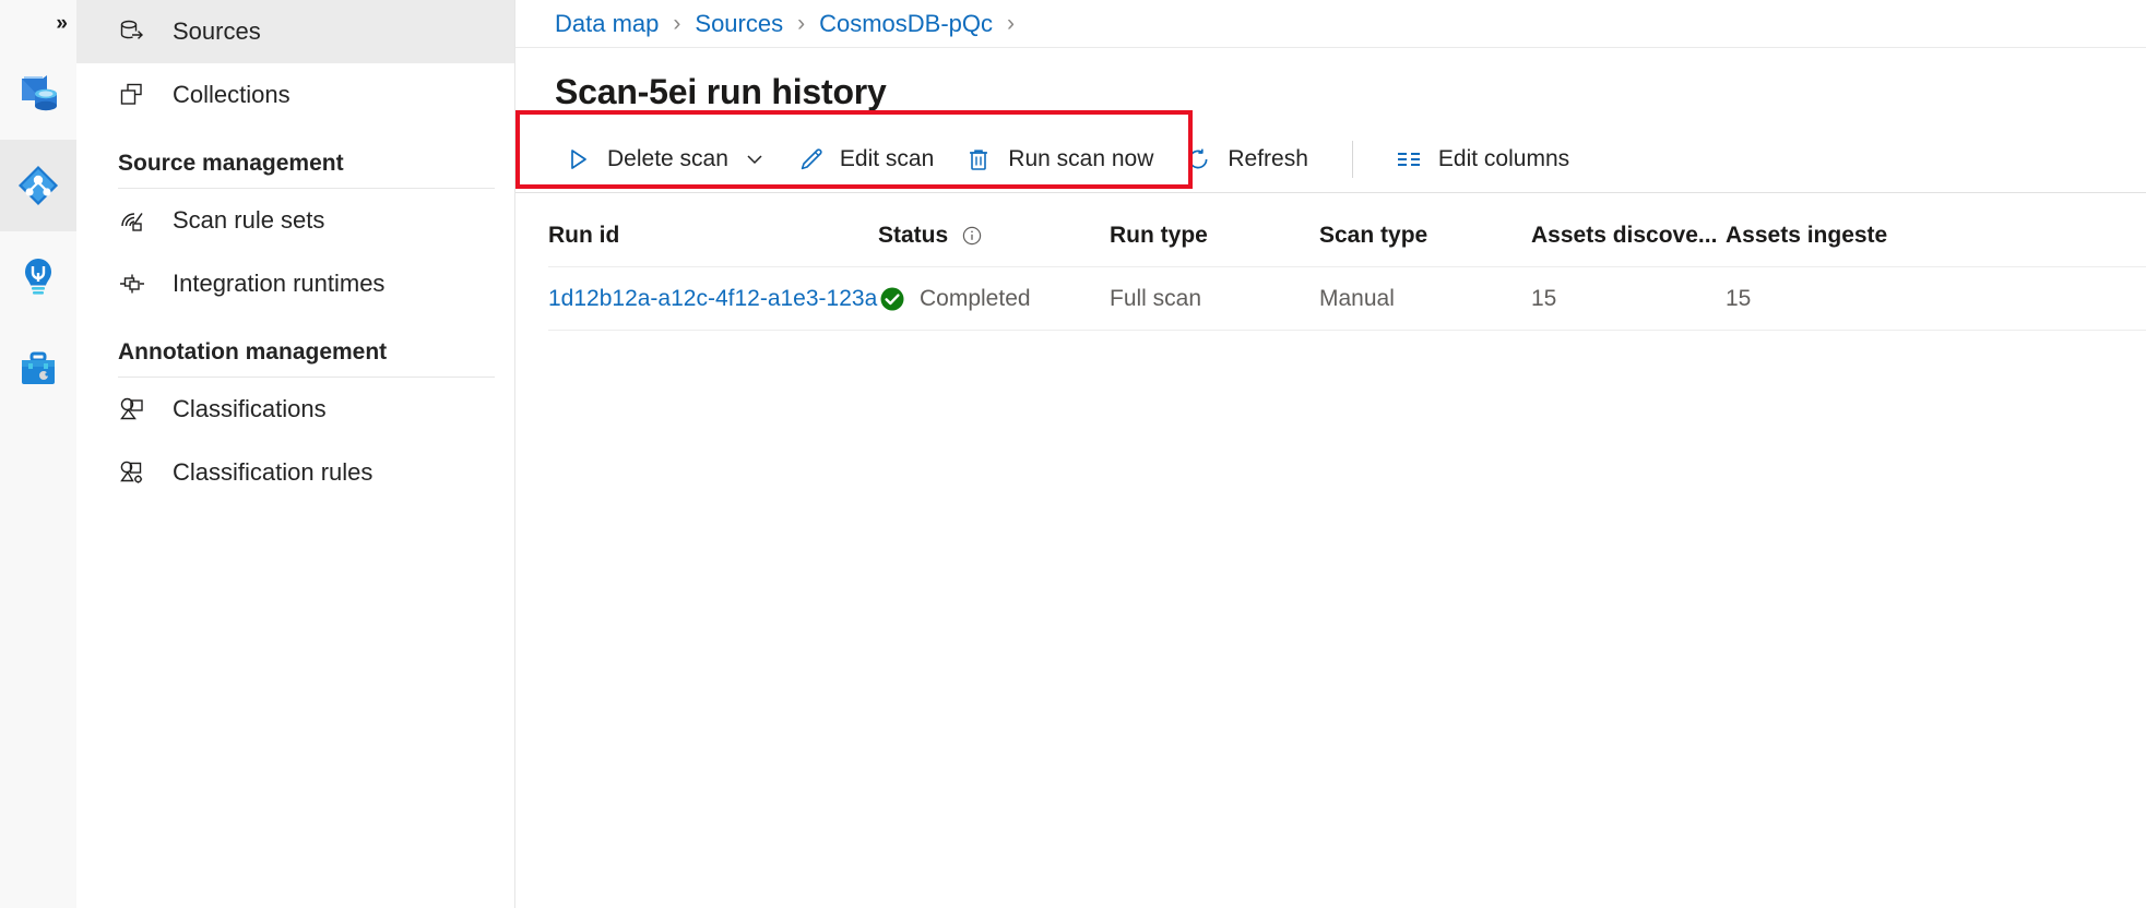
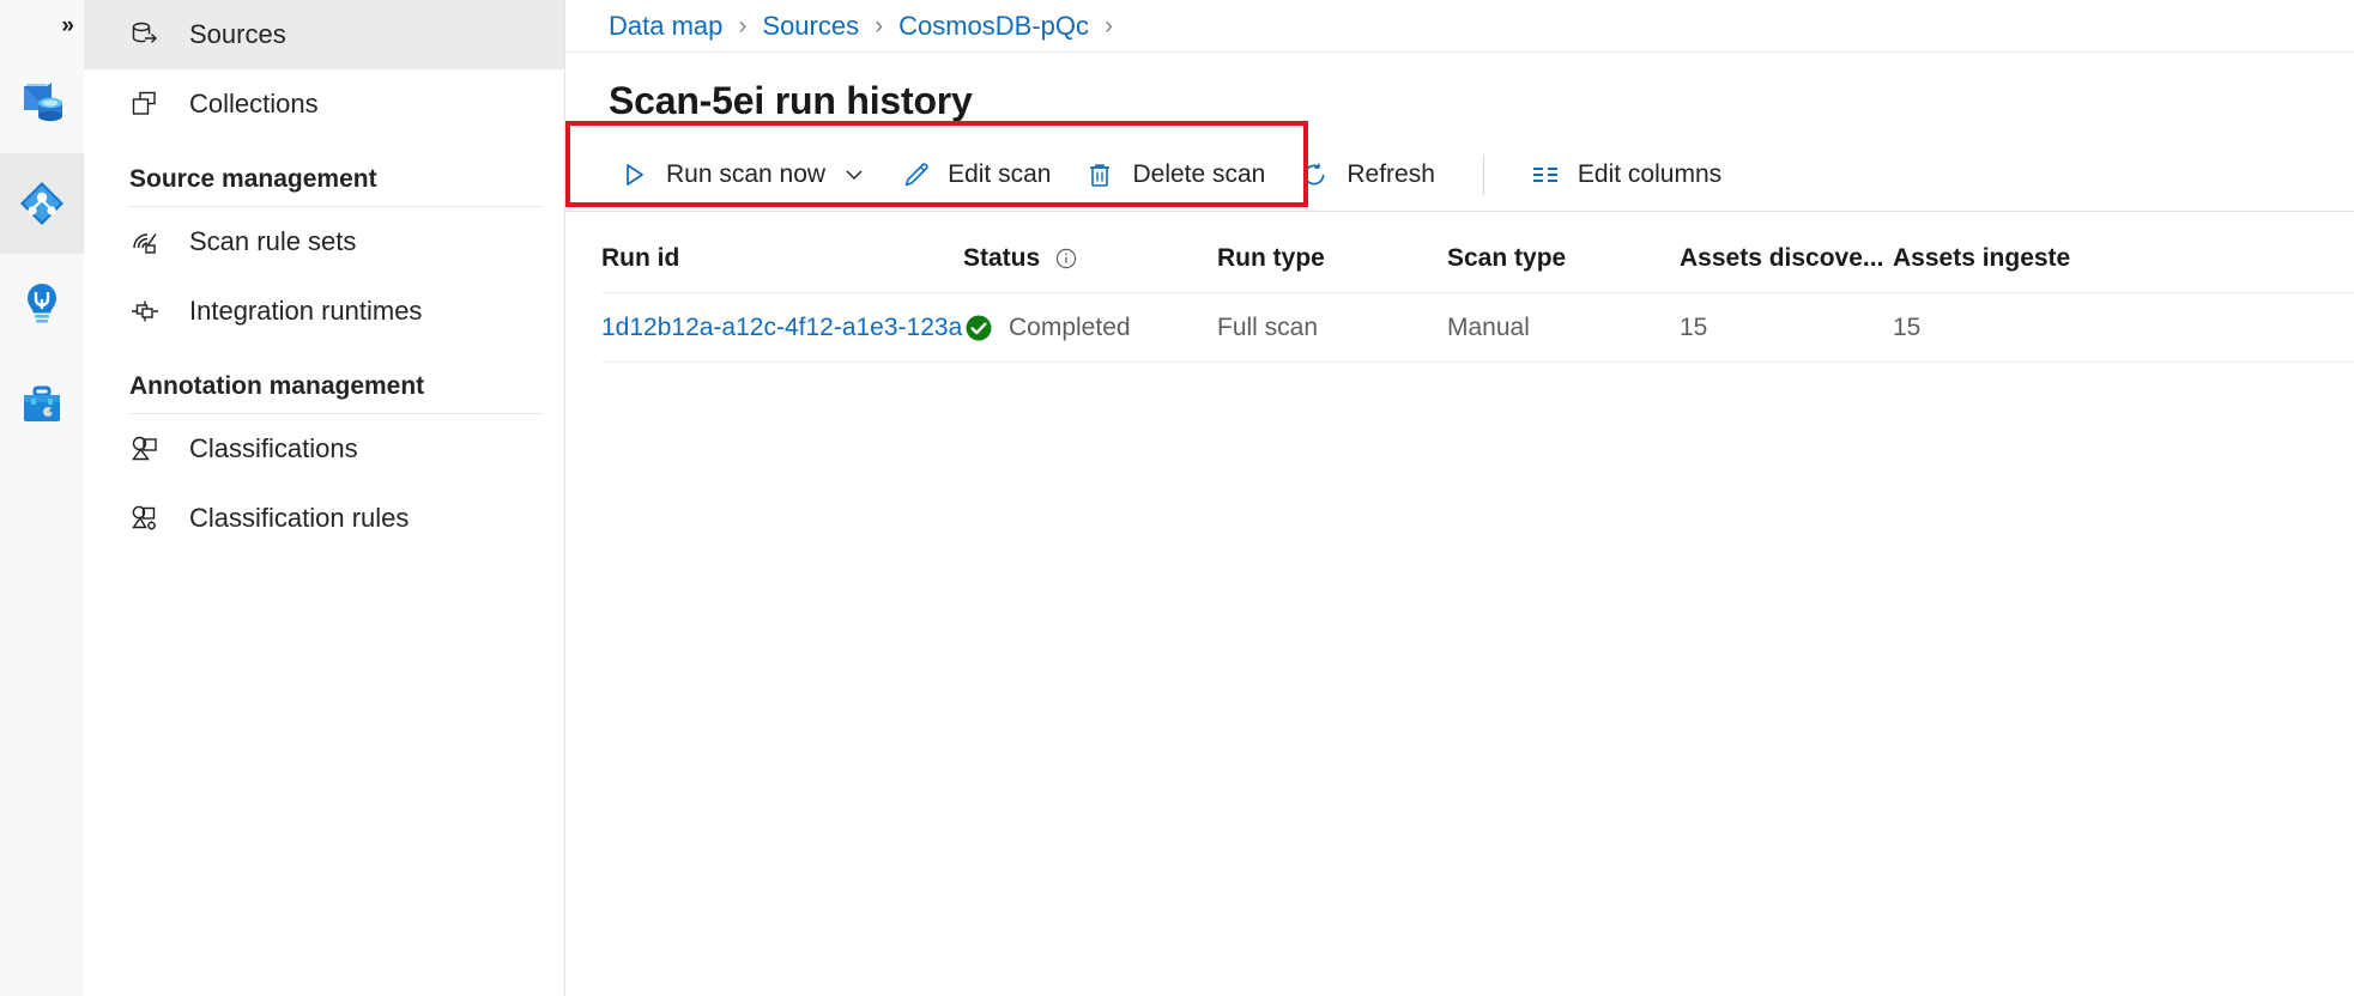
  »
  Sources
  Collections
  Source management
  Scan rule sets
  Integration runtimes
  Annotation management
  Classifications
  Classification rules
  Data map
  ›
  Sources
  ›
  CosmosDB-pQc
  ›
  Scan-5ei run history
- Delete scan
+ Run scan now
  Edit scan
- Run scan now
+ Delete scan
  Refresh
  Edit columns
  Run id
  Status
  Run type
  Scan type
  Assets discove...
  Assets ingeste
  1d12b12a-a12c-4f12-a1e3-123a
  Completed
  Full scan
  Manual
  15
  15
